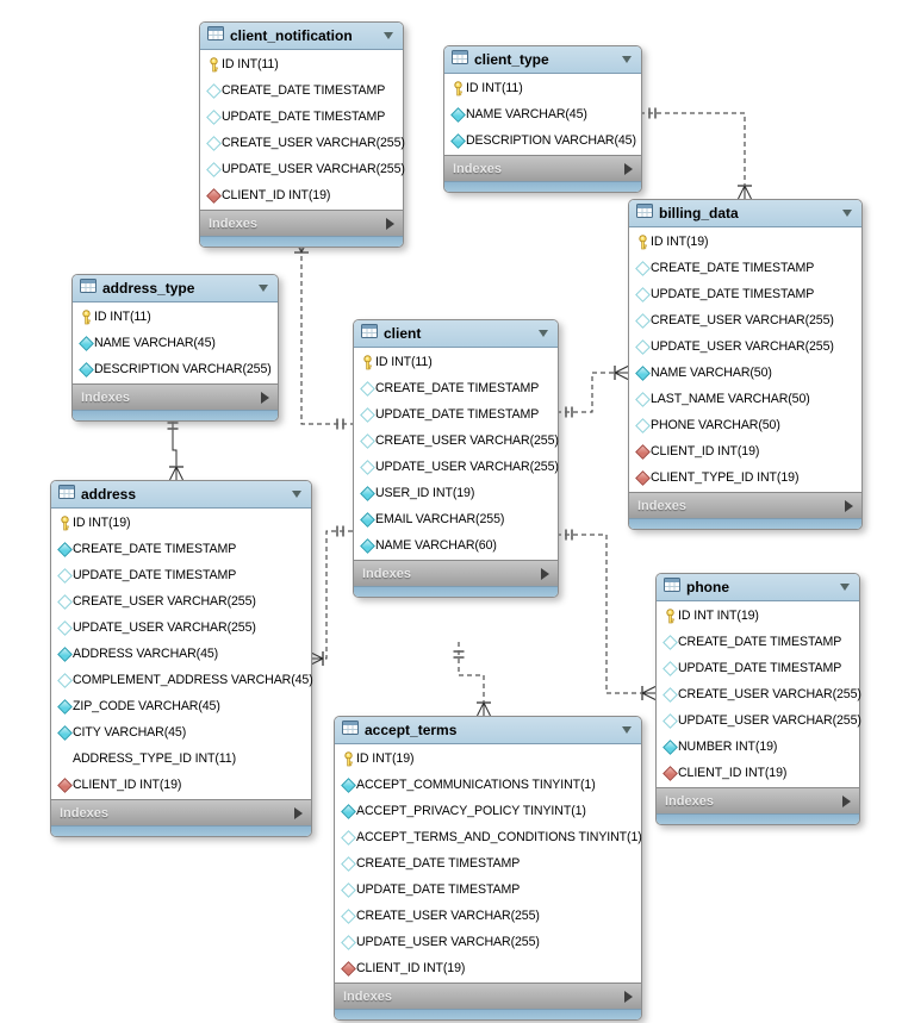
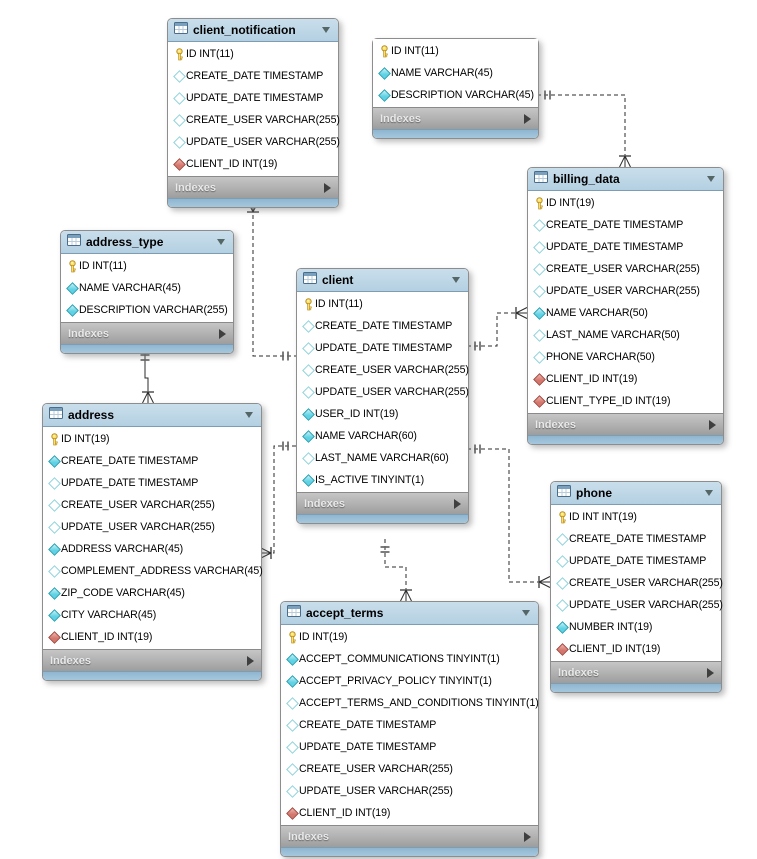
  client_notification
  ID INT(11)
  CREATE_DATE TIMESTAMP
  UPDATE_DATE TIMESTAMP
  CREATE_USER VARCHAR(255)
  UPDATE_USER VARCHAR(255)
  CLIENT_ID INT(19)
  Indexes
- client_type
  ID INT(11)
  NAME VARCHAR(45)
  DESCRIPTION VARCHAR(45)
  Indexes
  billing_data
  ID INT(19)
  CREATE_DATE TIMESTAMP
  UPDATE_DATE TIMESTAMP
  CREATE_USER VARCHAR(255)
  UPDATE_USER VARCHAR(255)
  NAME VARCHAR(50)
  LAST_NAME VARCHAR(50)
  PHONE VARCHAR(50)
  CLIENT_ID INT(19)
  CLIENT_TYPE_ID INT(19)
  Indexes
  address_type
  ID INT(11)
  NAME VARCHAR(45)
  DESCRIPTION VARCHAR(255)
  Indexes
  client
  ID INT(11)
  CREATE_DATE TIMESTAMP
  UPDATE_DATE TIMESTAMP
  CREATE_USER VARCHAR(255)
  UPDATE_USER VARCHAR(255)
  USER_ID INT(19)
- EMAIL VARCHAR(255)
  NAME VARCHAR(60)
+ LAST_NAME VARCHAR(60)
+ IS_ACTIVE TINYINT(1)
  Indexes
  address
  ID INT(19)
  CREATE_DATE TIMESTAMP
  UPDATE_DATE TIMESTAMP
  CREATE_USER VARCHAR(255)
  UPDATE_USER VARCHAR(255)
  ADDRESS VARCHAR(45)
  COMPLEMENT_ADDRESS VARCHAR(45)
  ZIP_CODE VARCHAR(45)
  CITY VARCHAR(45)
- ADDRESS_TYPE_ID INT(11)
  CLIENT_ID INT(19)
  Indexes
  phone
  ID INT INT(19)
  CREATE_DATE TIMESTAMP
  UPDATE_DATE TIMESTAMP
  CREATE_USER VARCHAR(255)
  UPDATE_USER VARCHAR(255)
  NUMBER INT(19)
  CLIENT_ID INT(19)
  Indexes
  accept_terms
  ID INT(19)
  ACCEPT_COMMUNICATIONS TINYINT(1)
  ACCEPT_PRIVACY_POLICY TINYINT(1)
  ACCEPT_TERMS_AND_CONDITIONS TINYINT(1)
  CREATE_DATE TIMESTAMP
  UPDATE_DATE TIMESTAMP
  CREATE_USER VARCHAR(255)
  UPDATE_USER VARCHAR(255)
  CLIENT_ID INT(19)
  Indexes
